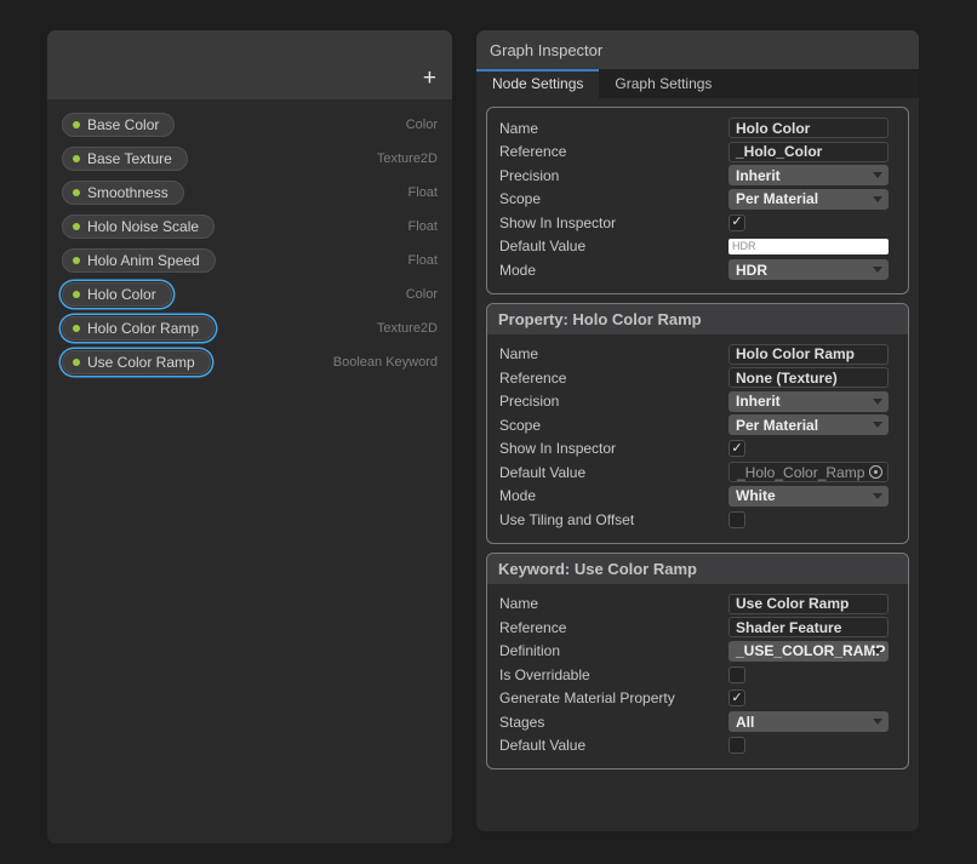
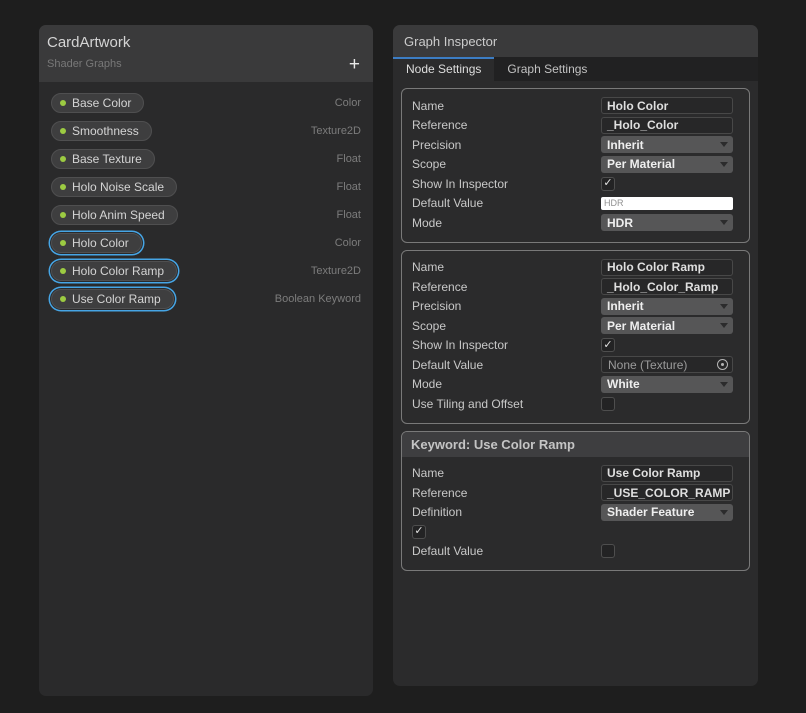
+ CardArtwork
+ Shader Graphs
  +
  Base Color
  Color
- Base Texture
+ Smoothness
  Texture2D
- Smoothness
+ Base Texture
  Float
  Holo Noise Scale
  Float
  Holo Anim Speed
  Float
  Holo Color
  Color
  Holo Color Ramp
  Texture2D
  Use Color Ramp
  Boolean Keyword
  Graph Inspector
  Node Settings
  Graph Settings
  Name
  Holo Color
  Reference
  _Holo_Color
  Precision
  Inherit
  Scope
  Per Material
  Show In Inspector
  ✓
  Default Value
  HDR
  Mode
  HDR
- Property: Holo Color Ramp
  Name
  Holo Color Ramp
  Reference
- None (Texture)
+ _Holo_Color_Ramp
  Precision
  Inherit
  Scope
  Per Material
  Show In Inspector
  ✓
  Default Value
- _Holo_Color_Ramp
+ None (Texture)
  Mode
  White
  Use Tiling and Offset
  Keyword: Use Color Ramp
  Name
  Use Color Ramp
  Reference
- Shader Feature
+ _USE_COLOR_RAMP
  Definition
- _USE_COLOR_RAMP
+ Shader Feature
- Is Overridable
- Generate Material Property
  ✓
- Stages
- All
  Default Value
